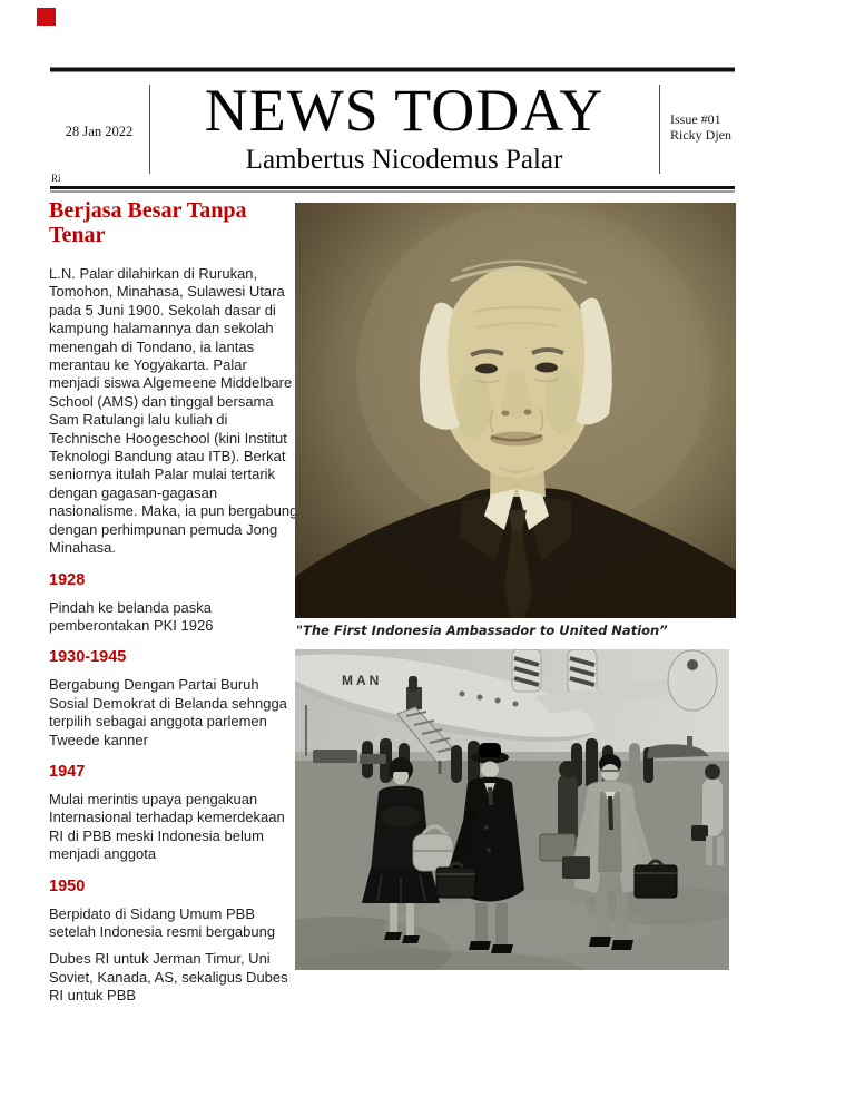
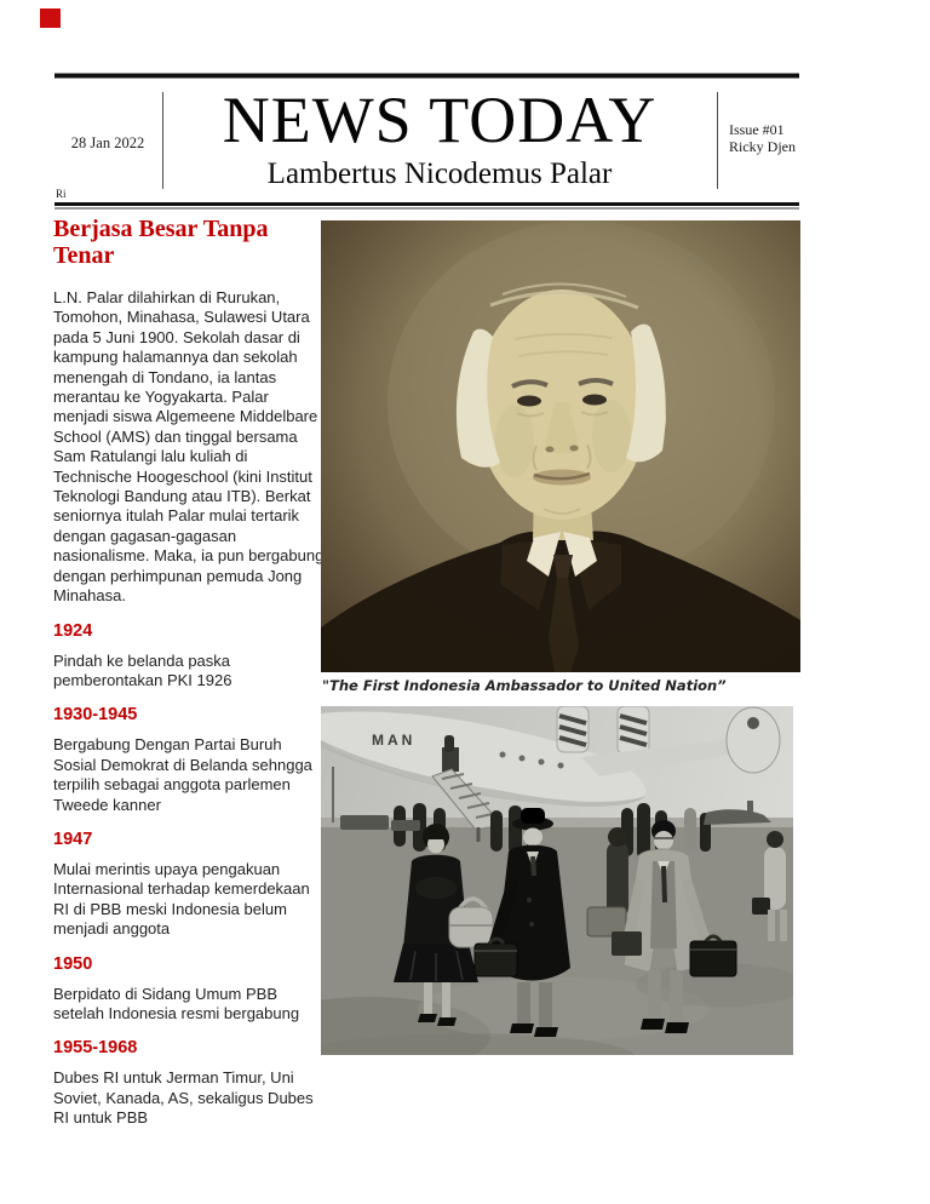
  28 Jan 2022
  NEWS TODAY
  Lambertus Nicodemus Palar
  Issue #01
  Ricky Djen
  Ri
  Berjasa Besar Tanpa Tenar
  L.N. Palar dilahirkan di Rurukan, Tomohon, Minahasa, Sulawesi Utara pada 5 Juni 1900. Sekolah dasar di kampung halamannya dan sekolah menengah di Tondano, ia lantas merantau ke Yogyakarta. Palar menjadi siswa Algemeene Middelbare School (AMS) dan tinggal bersama Sam Ratulangi lalu kuliah di Technische Hoogeschool (kini Institut Teknologi Bandung atau ITB). Berkat seniornya itulah Palar mulai tertarik dengan gagasan-gagasan nasionalisme. Maka, ia pun bergabung dengan perhimpunan pemuda Jong Minahasa.
- 1928
+ 1924
  Pindah ke belanda paska pemberontakan PKI 1926
  1930-1945
  Bergabung Dengan Partai Buruh Sosial Demokrat di Belanda sehngga terpilih sebagai anggota parlemen Tweede kanner
  1947
  Mulai merintis upaya pengakuan Internasional terhadap kemerdekaan RI di PBB meski Indonesia belum menjadi anggota
  1950
  Berpidato di Sidang Umum PBB setelah Indonesia resmi bergabung
+ 1955-1968
  Dubes RI untuk Jerman Timur, Uni Soviet, Kanada, AS, sekaligus Dubes RI untuk PBB
  "The First Indonesia Ambassador to United Nation”
  MAN
